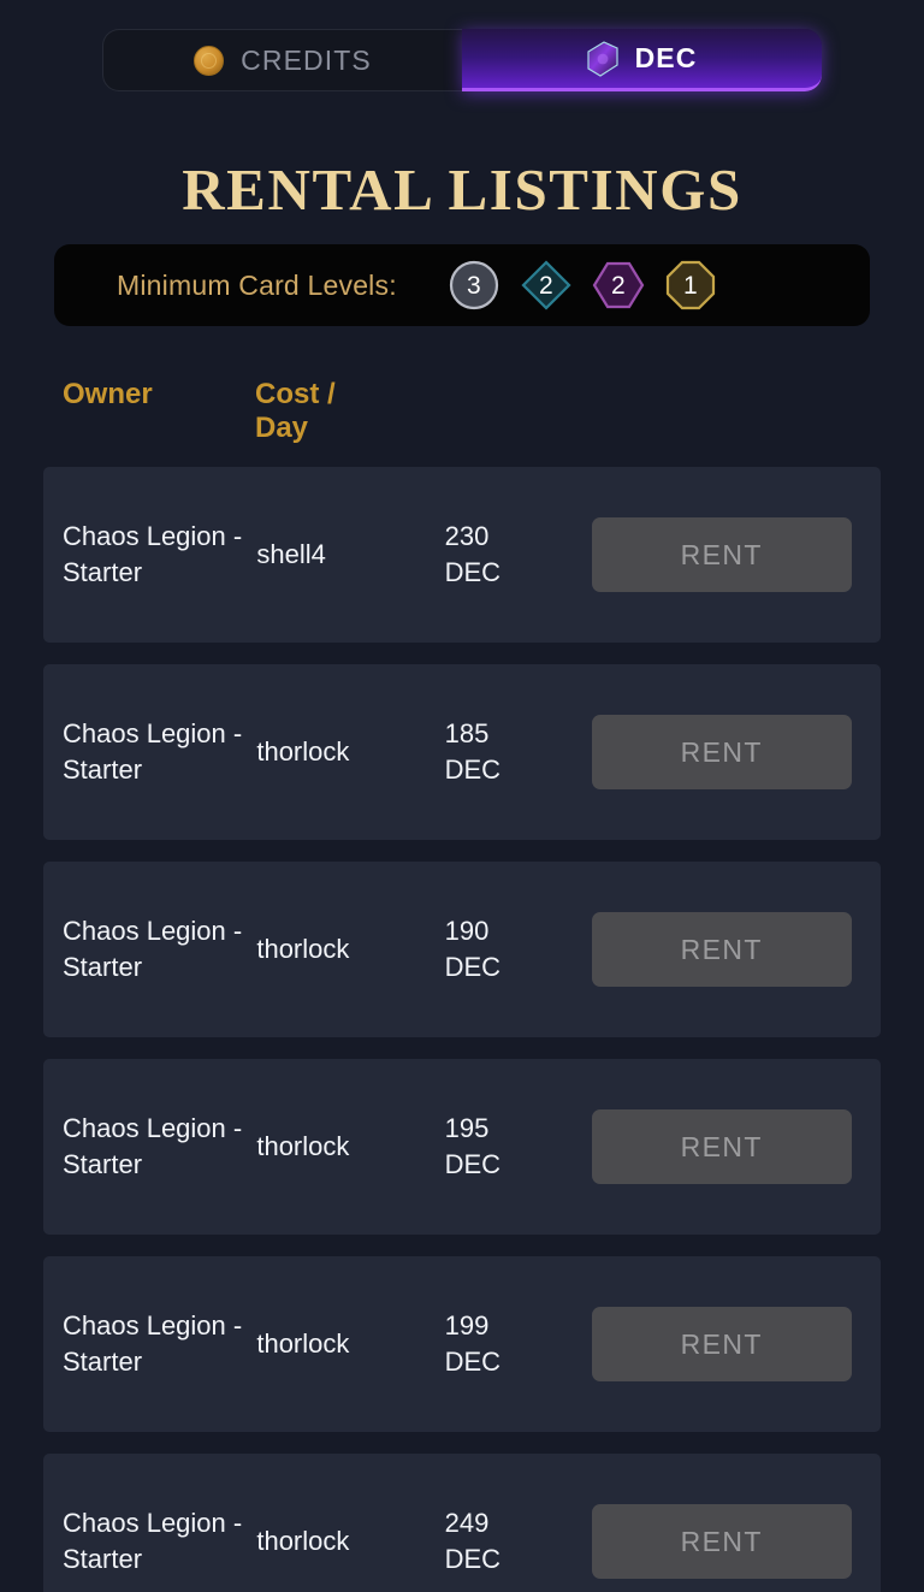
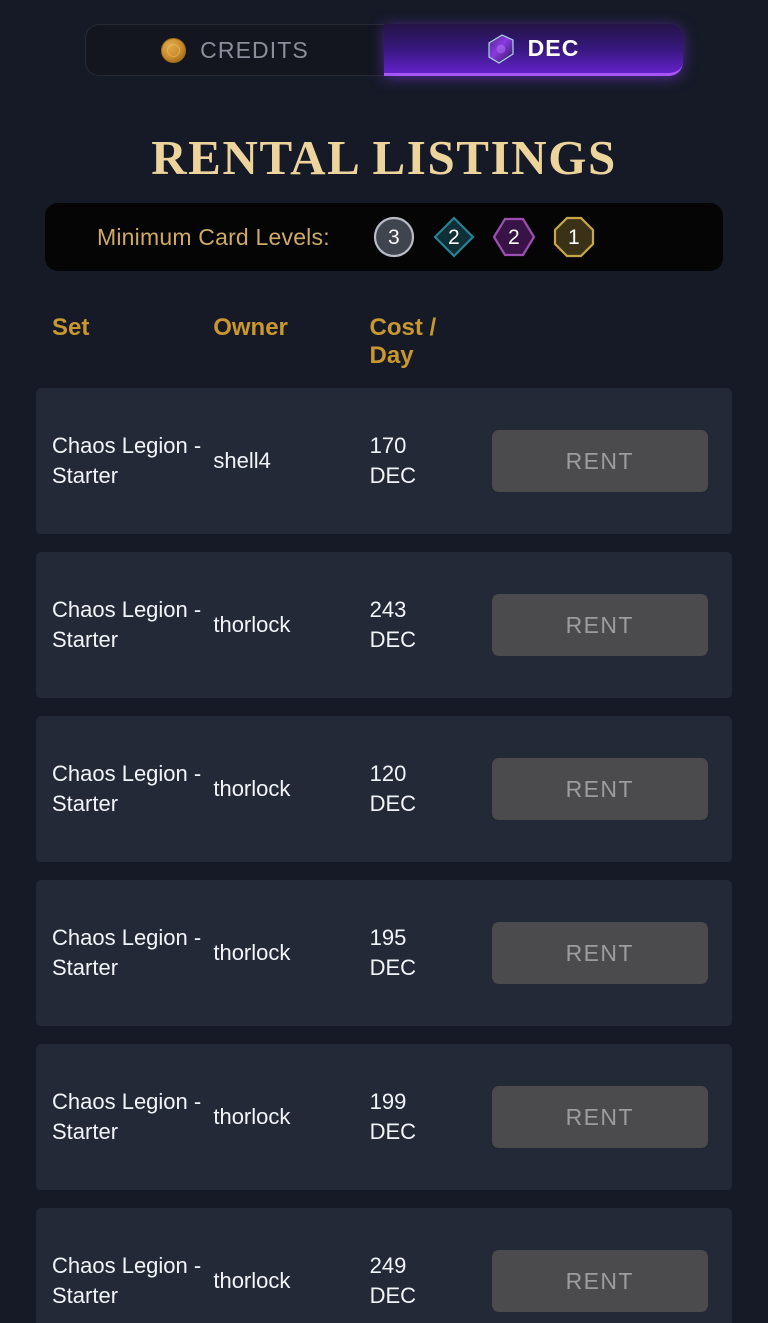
  CREDITS
  DEC
  RENTAL LISTINGS
  Minimum Card Levels:
  3
  2
  2
  1
+ Set
  Owner
  Cost /
  Day
  Chaos Legion - Starter
  shell4
- 230
+ 170
  DEC
  RENT
  Chaos Legion - Starter
  thorlock
- 185
+ 243
  DEC
  RENT
  Chaos Legion - Starter
  thorlock
- 190
+ 120
  DEC
  RENT
  Chaos Legion - Starter
  thorlock
  195
  DEC
  RENT
  Chaos Legion - Starter
  thorlock
  199
  DEC
  RENT
  Chaos Legion - Starter
  thorlock
  249
  DEC
  RENT
